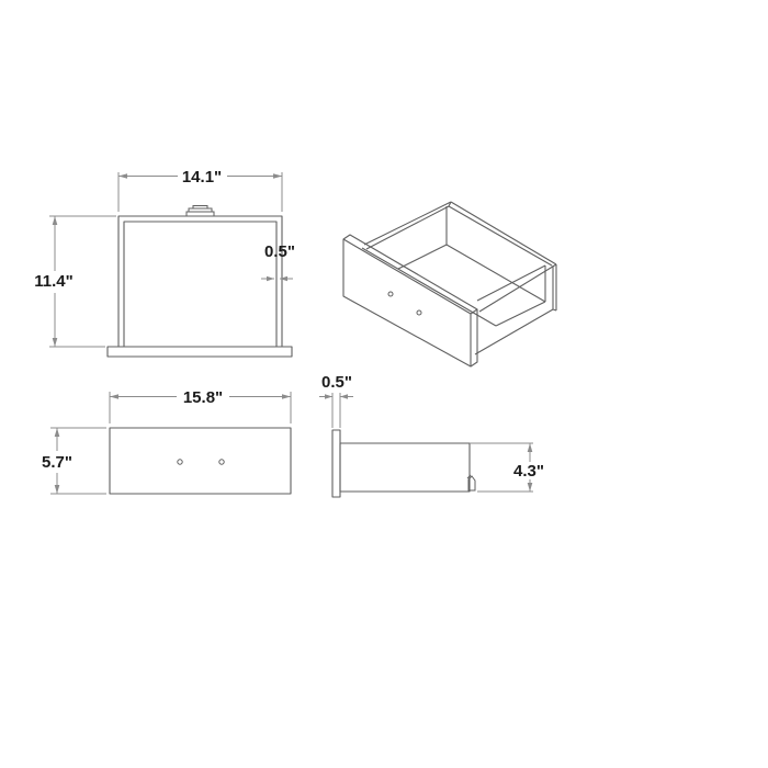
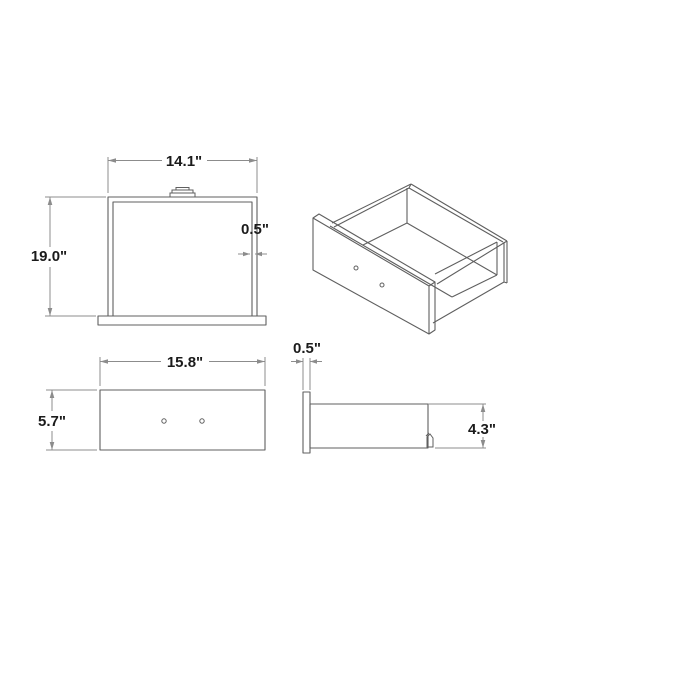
  14.1"
- 11.4"
+ 19.0"
  0.5"
  15.8"
  5.7"
  0.5"
  4.3"
